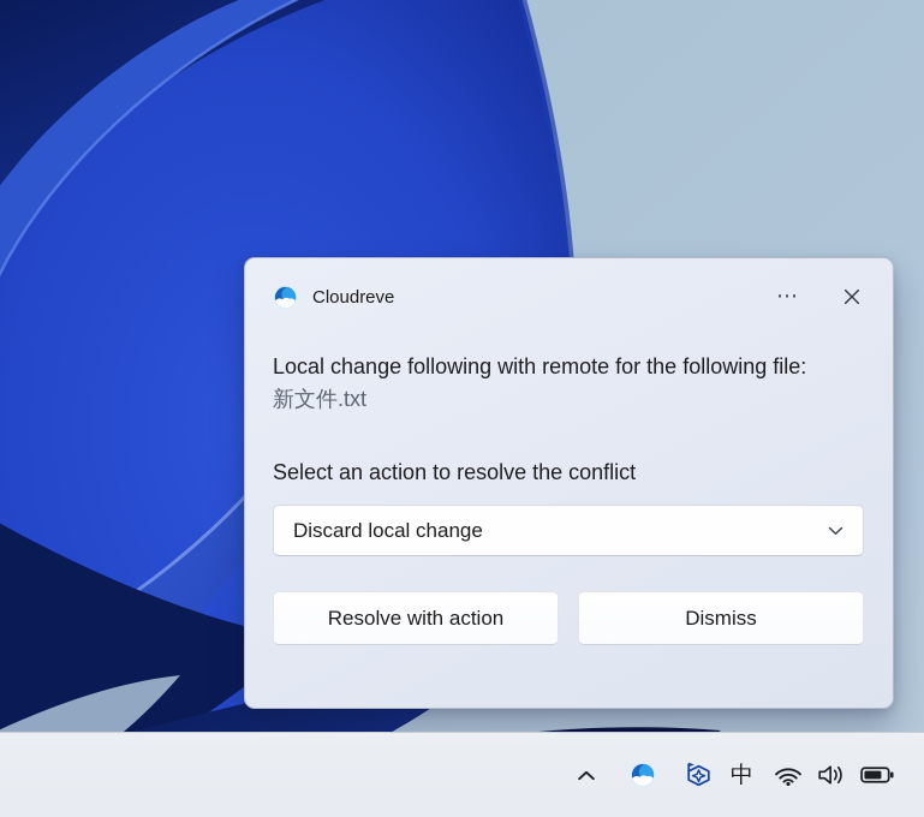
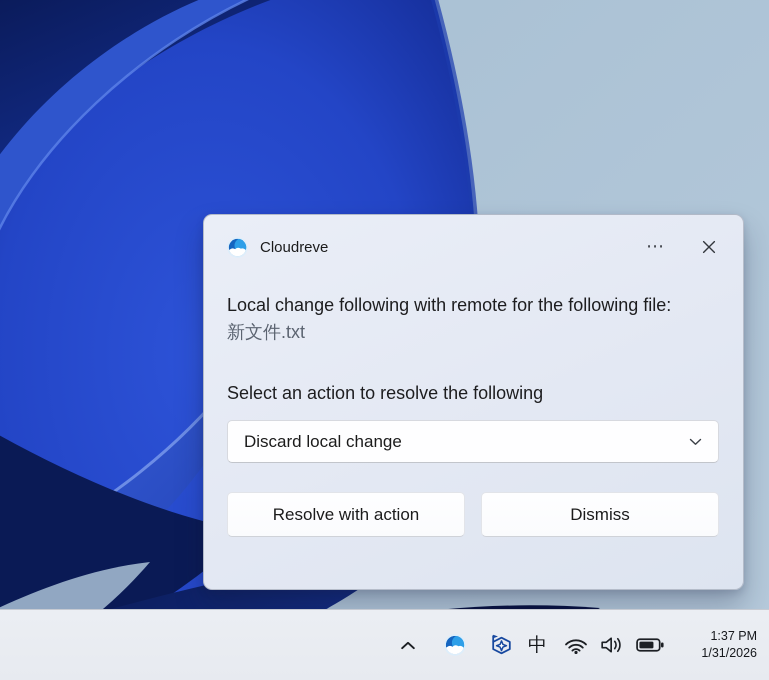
  Cloudreve
  ⋯
  Local change following with remote for the following file:
  新文件.txt
- Select an action to resolve the conflict
+ Select an action to resolve the following
  Discard local change
  Resolve with action
  Dismiss
  中
+ 1:37 PM
+ 1/31/2026
